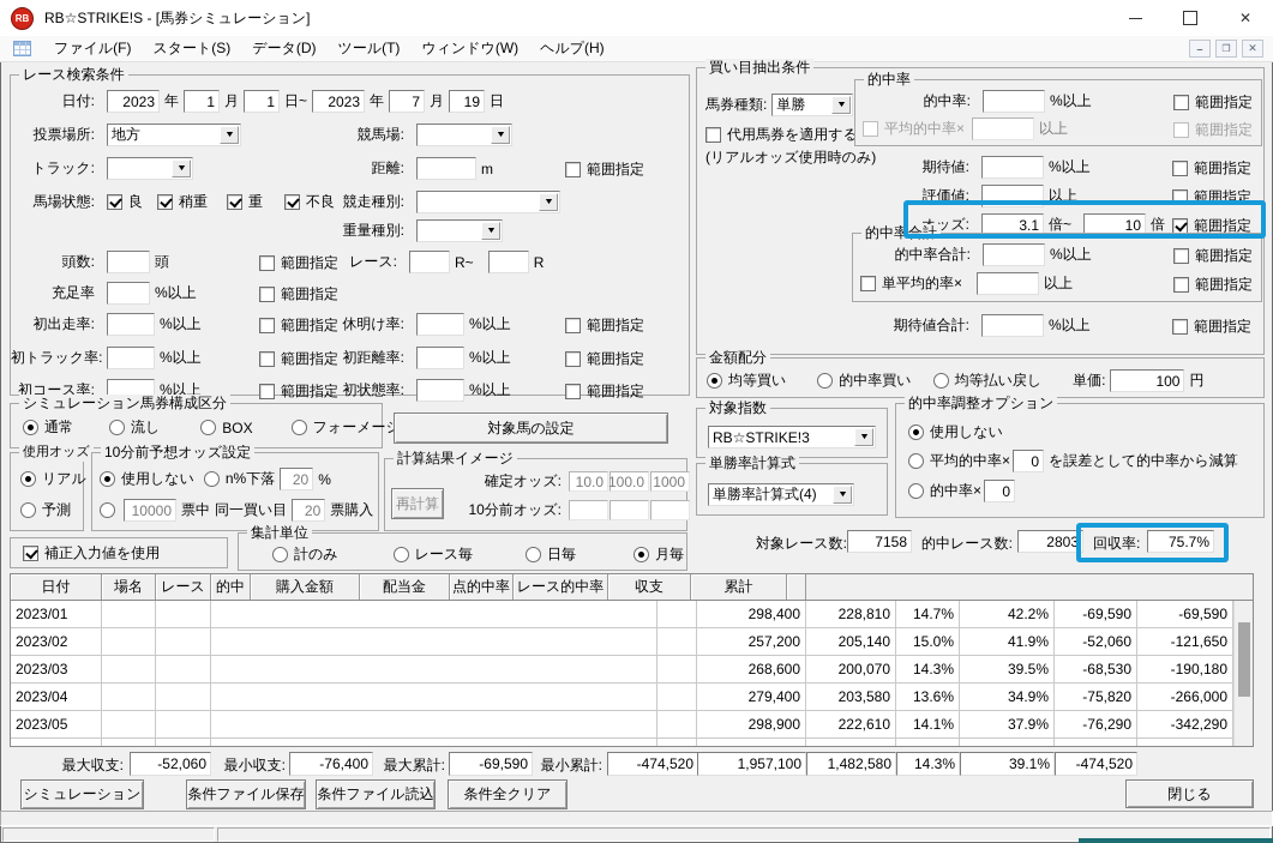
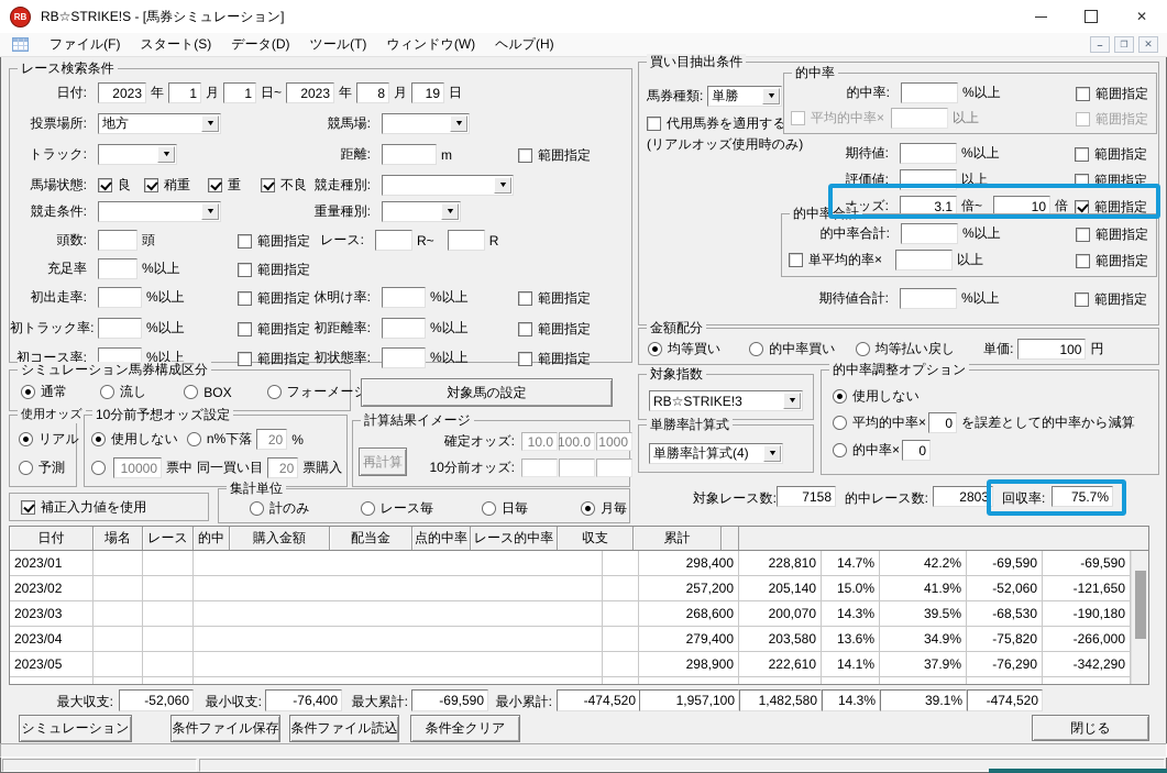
  RB
  RB☆STRIKE!S - [馬券シミュレーション]
  ファイル(F)
  スタート(S)
  データ(D)
  ツール(T)
  ウィンドウ(W)
  ヘルプ(H)
  レース検索条件
  日付:
  2023
  年
  1
  月
  1
  日~
  2023
  年
- 7
+ 8
  月
  19
  日
  投票場所:
  地方
  競馬場:
  トラック:
  距離:
  m
  範囲指定
  馬場状態:
  良
  稍重
  重
  不良
  競走種別:
+ 競走条件:
  重量種別:
  頭数:
  頭
  範囲指定
  レース:
  R~
  R
  充足率
  %以上
  範囲指定
  初出走率:
  %以上
  範囲指定
  休明け率:
  %以上
  範囲指定
  初トラック率:
  %以上
  範囲指定
  初距離率:
  %以上
  範囲指定
  初コース率:
  %以上
  範囲指定
  初状態率:
  %以上
  範囲指定
  シミュレーション馬券構成区分
  通常
  流し
  BOX
  対象馬の設定
  使用オッズ
  リアル
  予測
  10分前予想オッズ設定
  使用しない
  n%下落
  20
  %
  10000
  票中
  同一買い目
  20
  票購入
  計算結果イメージ
  再計算
  確定オッズ:
  10.0
  100.0
  1000
  10分前オッズ:
  補正入力値を使用
  集計単位
  計のみ
  レース毎
  日毎
  月毎
  買い目抽出条件
  馬券種類:
  単勝
  代用馬券を適用する
  (リアルオッズ使用時のみ)
  的中率
  的中率:
  %以上
  範囲指定
  平均的中率×
  以上
  範囲指定
  期待値:
  %以上
  範囲指定
  評価値:
  以上
  範囲指定
  ッズ:
  3.1
  倍~
  10
  倍
  範囲指定
  的中率合計
  的中率合計:
  %以上
  範囲指定
  単平均的率×
  以上
  範囲指定
  期待値合計:
  %以上
  範囲指定
  金額配分
  均等買い
  的中率買い
  均等払い戻し
  単価:
  100
  円
  対象指数
  RB☆STRIKE!3
  単勝率計算式
  単勝率計算式(4)
  的中率調整オプション
  使用しない
  平均的中率×
  0
  を誤差として的中率から減算
  的中率×
  0
  対象レース数:
  7158
  的中レース数:
  2803
  回収率:
  75.7%
  日付
  場名
  レース
  的中
  購入金額
  配当金
  点的中率
  レース的中率
  収支
  累計
  2023/01
  298,400
  228,810
  14.7%
  42.2%
  -69,590
  -69,590
  2023/02
  257,200
  205,140
  15.0%
  41.9%
  -52,060
  -121,650
  2023/03
  268,600
  200,070
  14.3%
  39.5%
  -68,530
  -190,180
  2023/04
  279,400
  203,580
  13.6%
  34.9%
  -75,820
  -266,000
  2023/05
  298,900
  222,610
  14.1%
  37.9%
  -76,290
  -342,290
  最大収支:
  -52,060
  最小収支:
  -76,400
  最大累計:
  -69,590
  最小累計:
  -474,520
  1,957,100
  1,482,580
  14.3%
  39.1%
  -474,520
  シミュレーション
  条件ファイル保存
  条件ファイル読込
  条件全クリア
  閉じる
